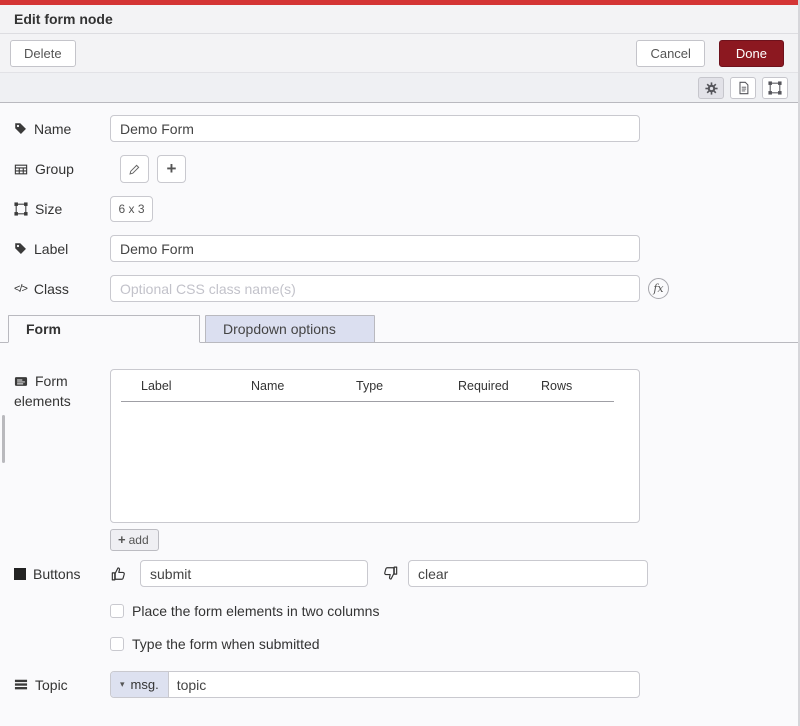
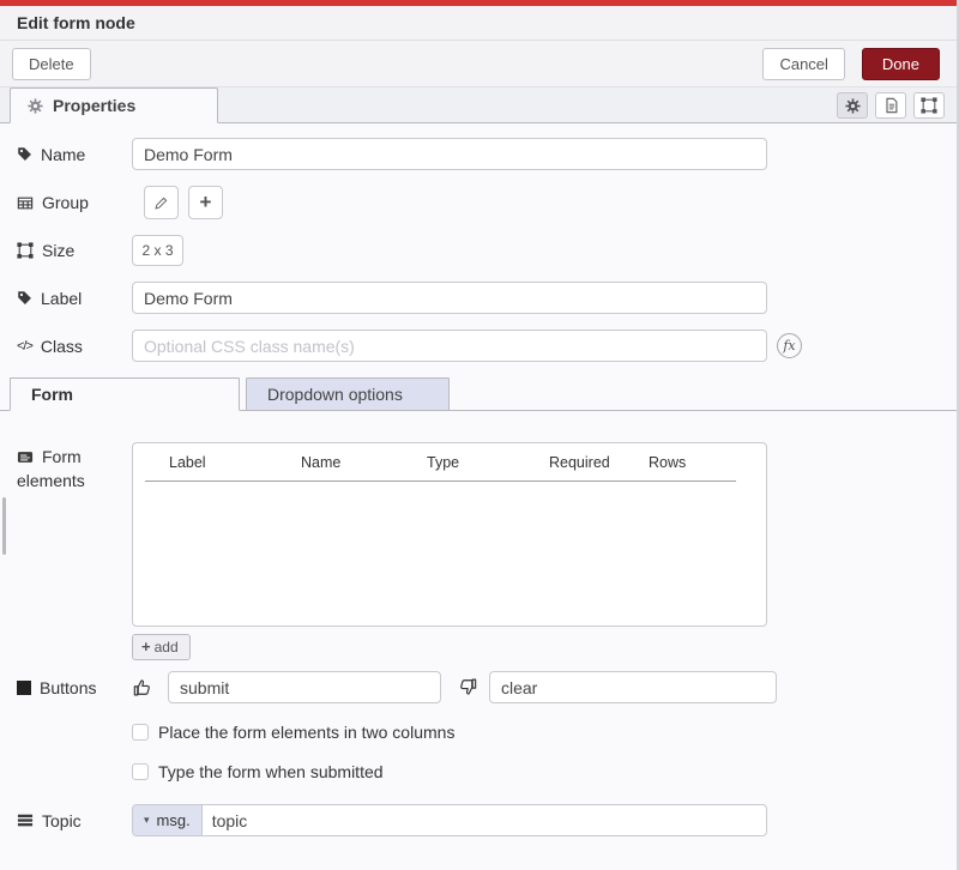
  Edit form node
  Delete
  Cancel
  Done
+ Properties
  Name
  Demo Form
  Group
  +
  Size
- 6 x 3
+ 2 x 3
  Label
  Demo Form
  </>
  Class
  Optional CSS class name(s)
  fx
  Form
  Dropdown options
  Form
  elements
  Label
  Name
  Type
  Required
  Rows
  +
  add
  Buttons
  submit
  clear
  Place the form elements in two columns
  Type the form when submitted
  Topic
  ▾
  msg.
  topic
